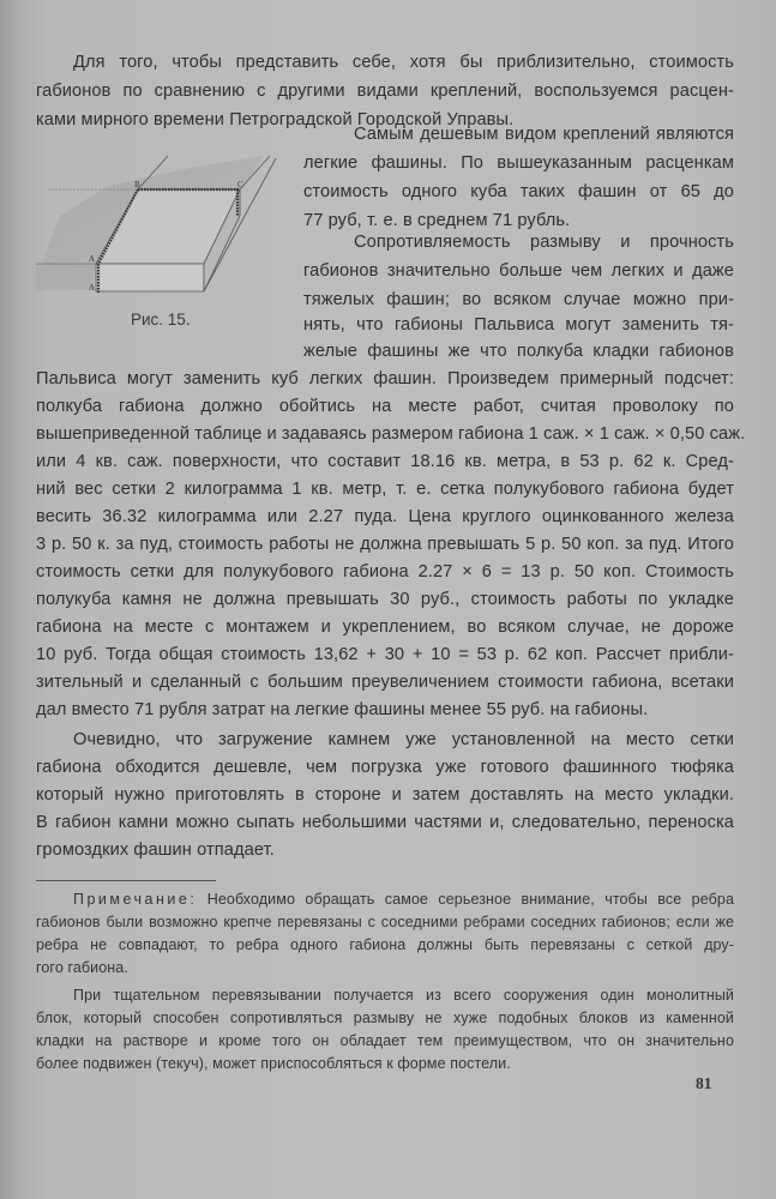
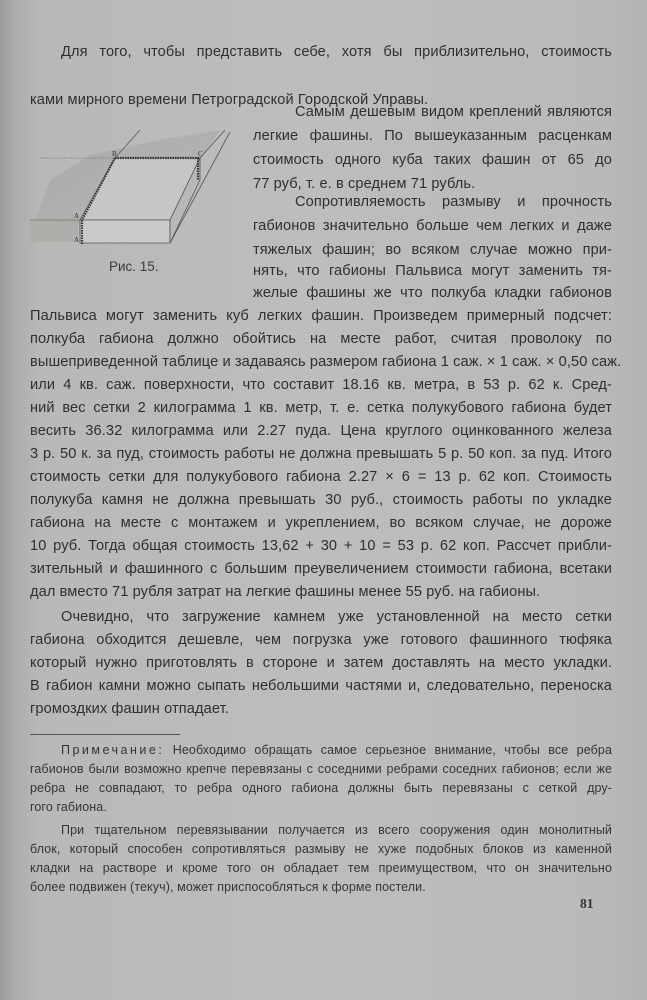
  Для того, чтобы представить себе, хотя бы приблизительно, стоимость
- габионов по сравнению с другими видами креплений, воспользуемся расцен-
  ками мирного времени Петроградской Городской Управы.
  A
  A
  B
  C
  Рис. 15.
  Самым дешевым видом креплений являются
  легкие фашины. По вышеуказанным расценкам
  стоимость одного куба таких фашин от 65 до
  77 руб, т. е. в среднем 71 рубль.
  Сопротивляемость размыву и прочность
  габионов значительно больше чем легких и даже
  тяжелых фашин; во всяком случае можно при-
  нять, что габионы Пальвиса могут заменить тя-
  желые фашины же что полкуба кладки габионов
  Пальвиса могут заменить куб легких фашин. Произведем примерный подсчет:
  полкуба габиона должно обойтись на месте работ, считая проволоку по
  вышеприведенной таблице и задаваясь размером габиона 1 саж. × 1 саж. × 0,50 саж.
  или 4 кв. саж. поверхности, что составит 18.16 кв. метра, в 53 р. 62 к. Сред-
  ний вес сетки 2 килограмма 1 кв. метр, т. е. сетка полукубового габиона будет
  весить 36.32 килограмма или 2.27 пуда. Цена круглого оцинкованного железа
  3 р. 50 к. за пуд, стоимость работы не должна превышать 5 р. 50 коп. за пуд. Итого
- стоимость сетки для полукубового габиона 2.27 × 6 = 13 р. 50 коп. Стоимость
+ стоимость сетки для полукубового габиона 2.27 × 6 = 13 р. 62 коп. Стоимость
  полукуба камня не должна превышать 30 руб., стоимость работы по укладке
  габиона на месте с монтажем и укреплением, во всяком случае, не дороже
  10 руб. Тогда общая стоимость 13,62 + 30 + 10 = 53 р. 62 коп. Рассчет прибли-
- зительный и сделанный с большим преувеличением стоимости габиона, всетаки
+ зительный и фашинного с большим преувеличением стоимости габиона, всетаки
  дал вместо 71 рубля затрат на легкие фашины менее 55 руб. на габионы.
  Очевидно, что загружение камнем уже установленной на место сетки
  габиона обходится дешевле, чем погрузка уже готового фашинного тюфяка
  который нужно приготовлять в стороне и затем доставлять на место укладки.
  В габион камни можно сыпать небольшими частями и, следовательно, переноска
  громоздких фашин отпадает.
  Примечание: Необходимо обращать самое серьезное внимание, чтобы все ребра
  габионов были возможно крепче перевязаны с соседними ребрами соседних габионов; если же
  ребра не совпадают, то ребра одного габиона должны быть перевязаны с сеткой дру-
  гого габиона.
  При тщательном перевязывании получается из всего сооружения один монолитный
  блок, который способен сопротивляться размыву не хуже подобных блоков из каменной
  кладки на растворе и кроме того он обладает тем преимуществом, что он значительно
  более подвижен (текуч), может приспособляться к форме постели.
  81
